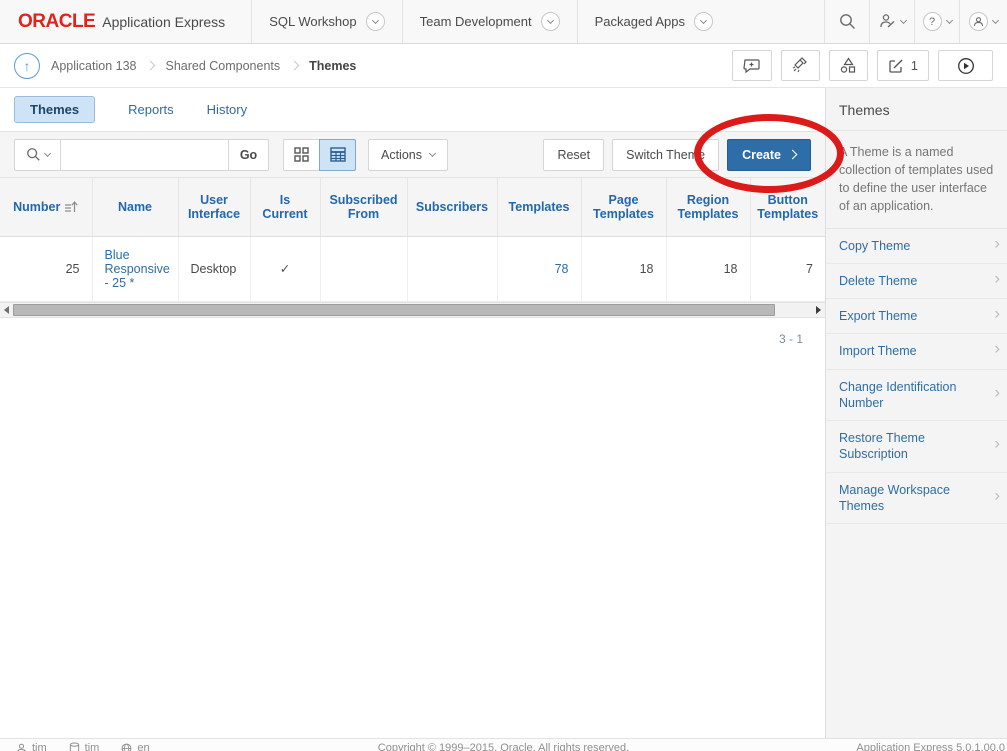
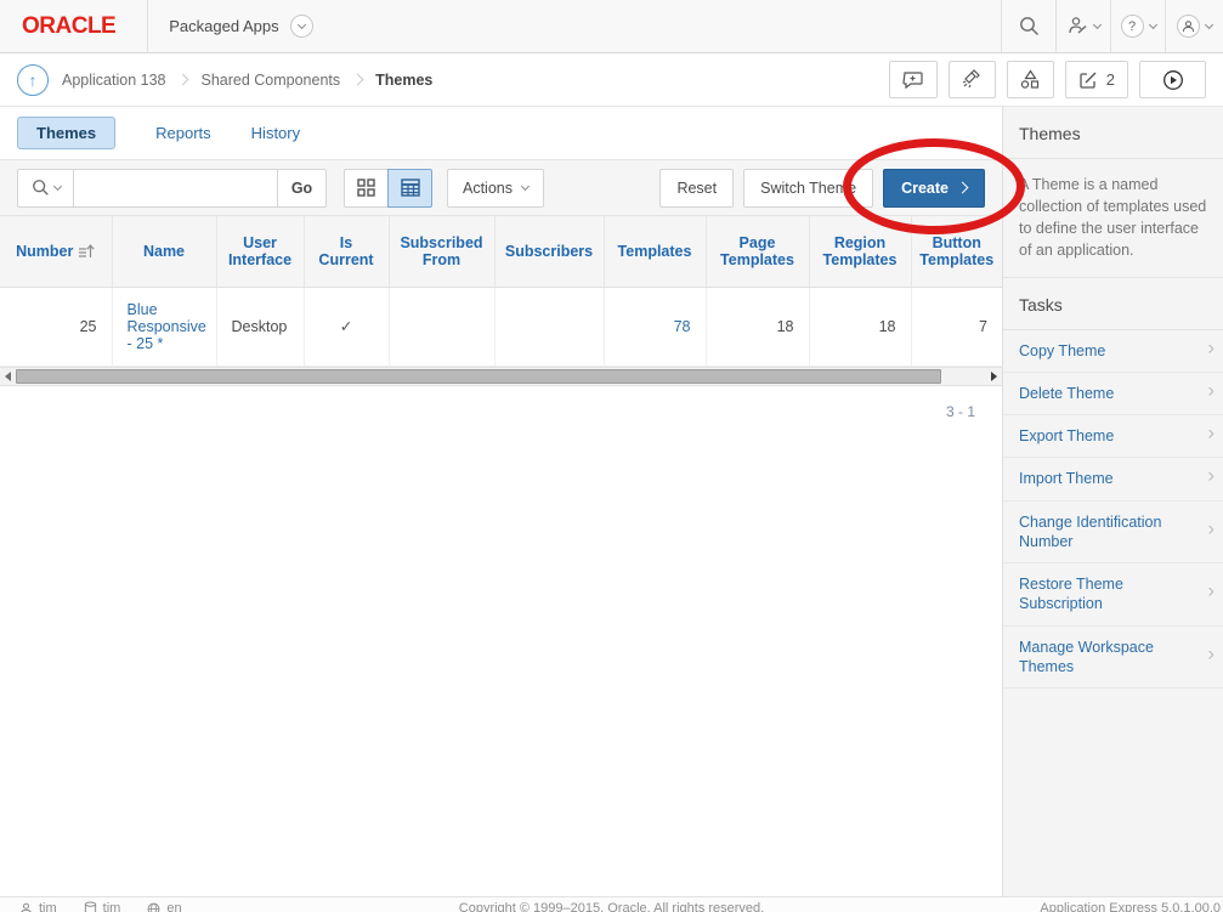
  ORACLE
- Application Express
- SQL Workshop
- Team Development
  Packaged Apps
  ?
  ↑
  Application 138
  Shared Components
  Themes
- 1
+ 2
  Themes
  Reports
  History
  Go
  Actions
  Reset
  Switch Theme
  Create
  Number	Name	User Interface	Is Current	Subscribed From	Subscribers	Templates	Page Templates	Region Templates	Button Templates
  25	Blue Responsive - 25 *	Desktop	✓			78	18	18	7
  3 - 1
  Themes
  A Theme is a named collection of templates used to define the user interface of an application.
+ Tasks
  Copy Theme
  ›
  Delete Theme
  ›
  Export Theme
  ›
  Import Theme
  ›
  Change Identification Number
  ›
  Restore Theme Subscription
  ›
  Manage Workspace Themes
  ›
  tim
  tim
  en
  Copyright © 1999–2015, Oracle. All rights reserved.
  Application Express 5.0.1.00.0
